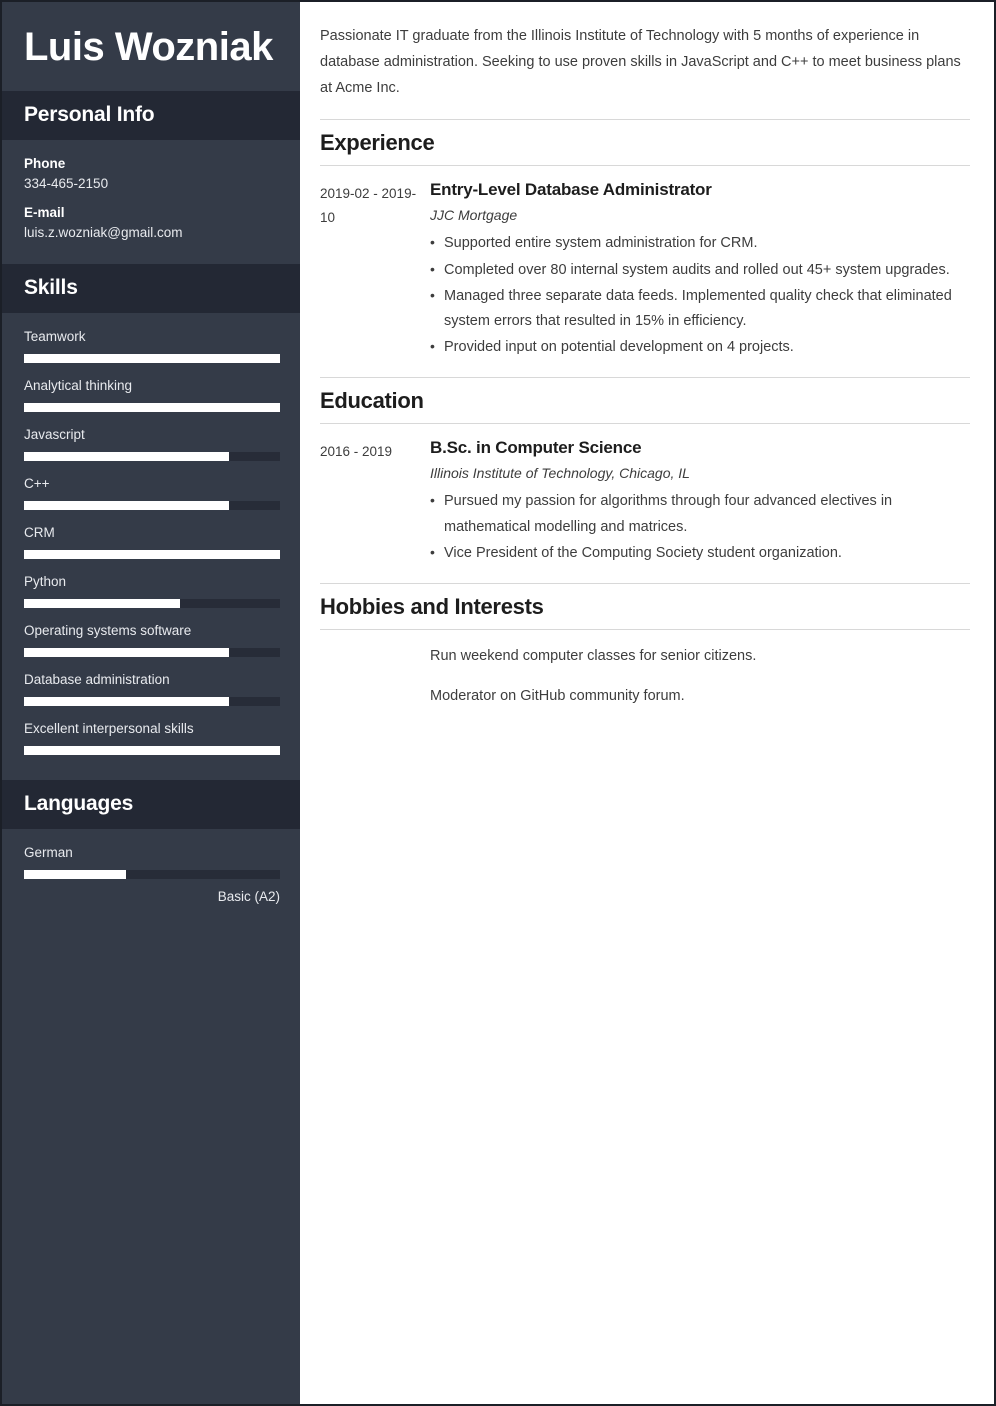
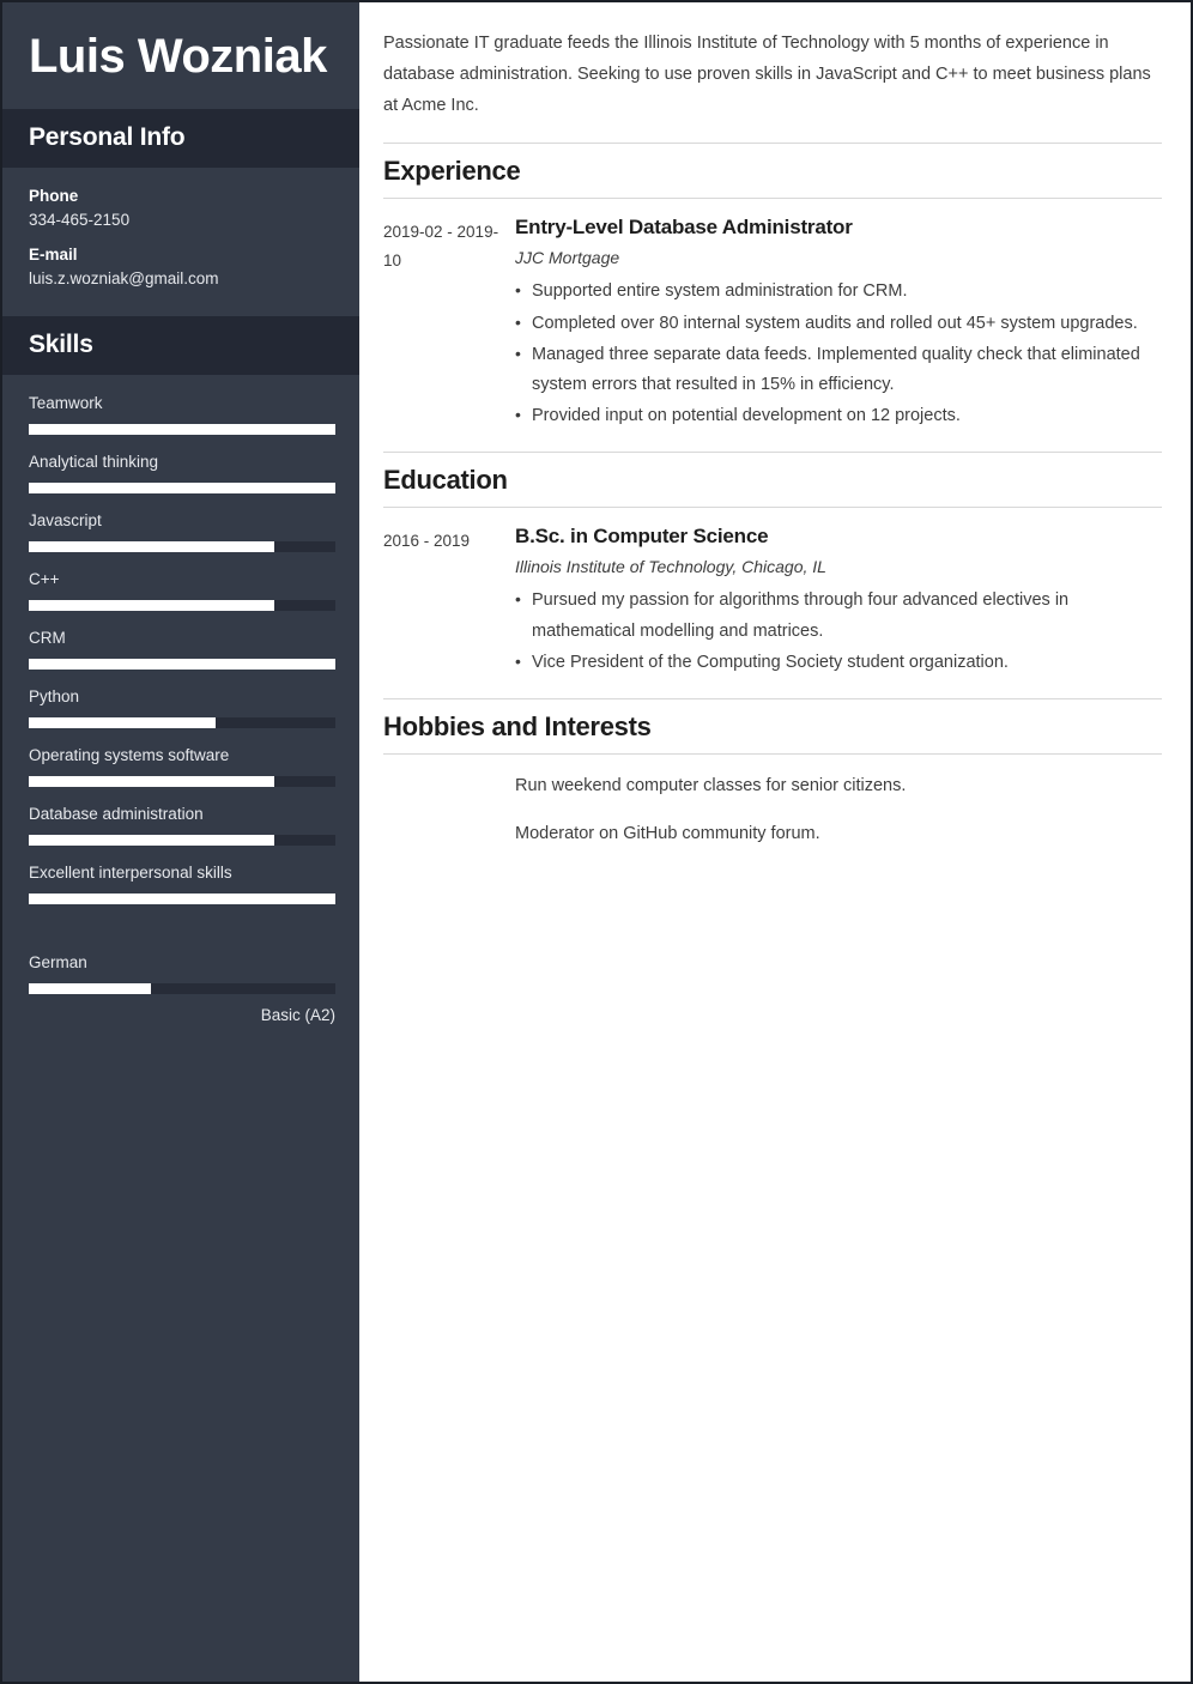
  Luis Wozniak
  Personal Info
  Phone
  334-465-2150
  E-mail
  luis.z.wozniak@gmail.com
  Skills
  Teamwork
  Analytical thinking
  Javascript
  C++
  CRM
  Python
  Operating systems software
  Database administration
  Excellent interpersonal skills
- Languages
  German
  Basic (A2)
- Passionate IT graduate from the Illinois Institute of Technology with 5 months of experience in database administration. Seeking to use proven skills in JavaScript and C++ to meet business plans at Acme Inc.
+ Passionate IT graduate feeds the Illinois Institute of Technology with 5 months of experience in database administration. Seeking to use proven skills in JavaScript and C++ to meet business plans at Acme Inc.
  Experience
  2019-02 - 2019-10
  Entry-Level Database Administrator
  JJC Mortgage
  Supported entire system administration for CRM.
  Completed over 80 internal system audits and rolled out 45+ system upgrades.
  Managed three separate data feeds. Implemented quality check that eliminated system errors that resulted in 15% in efficiency.
- Provided input on potential development on 4 projects.
+ Provided input on potential development on 12 projects.
  Education
  2016 - 2019
  B.Sc. in Computer Science
  Illinois Institute of Technology, Chicago, IL
  Pursued my passion for algorithms through four advanced electives in mathematical modelling and matrices.
  Vice President of the Computing Society student organization.
  Hobbies and Interests
  Run weekend computer classes for senior citizens.
  Moderator on GitHub community forum.
